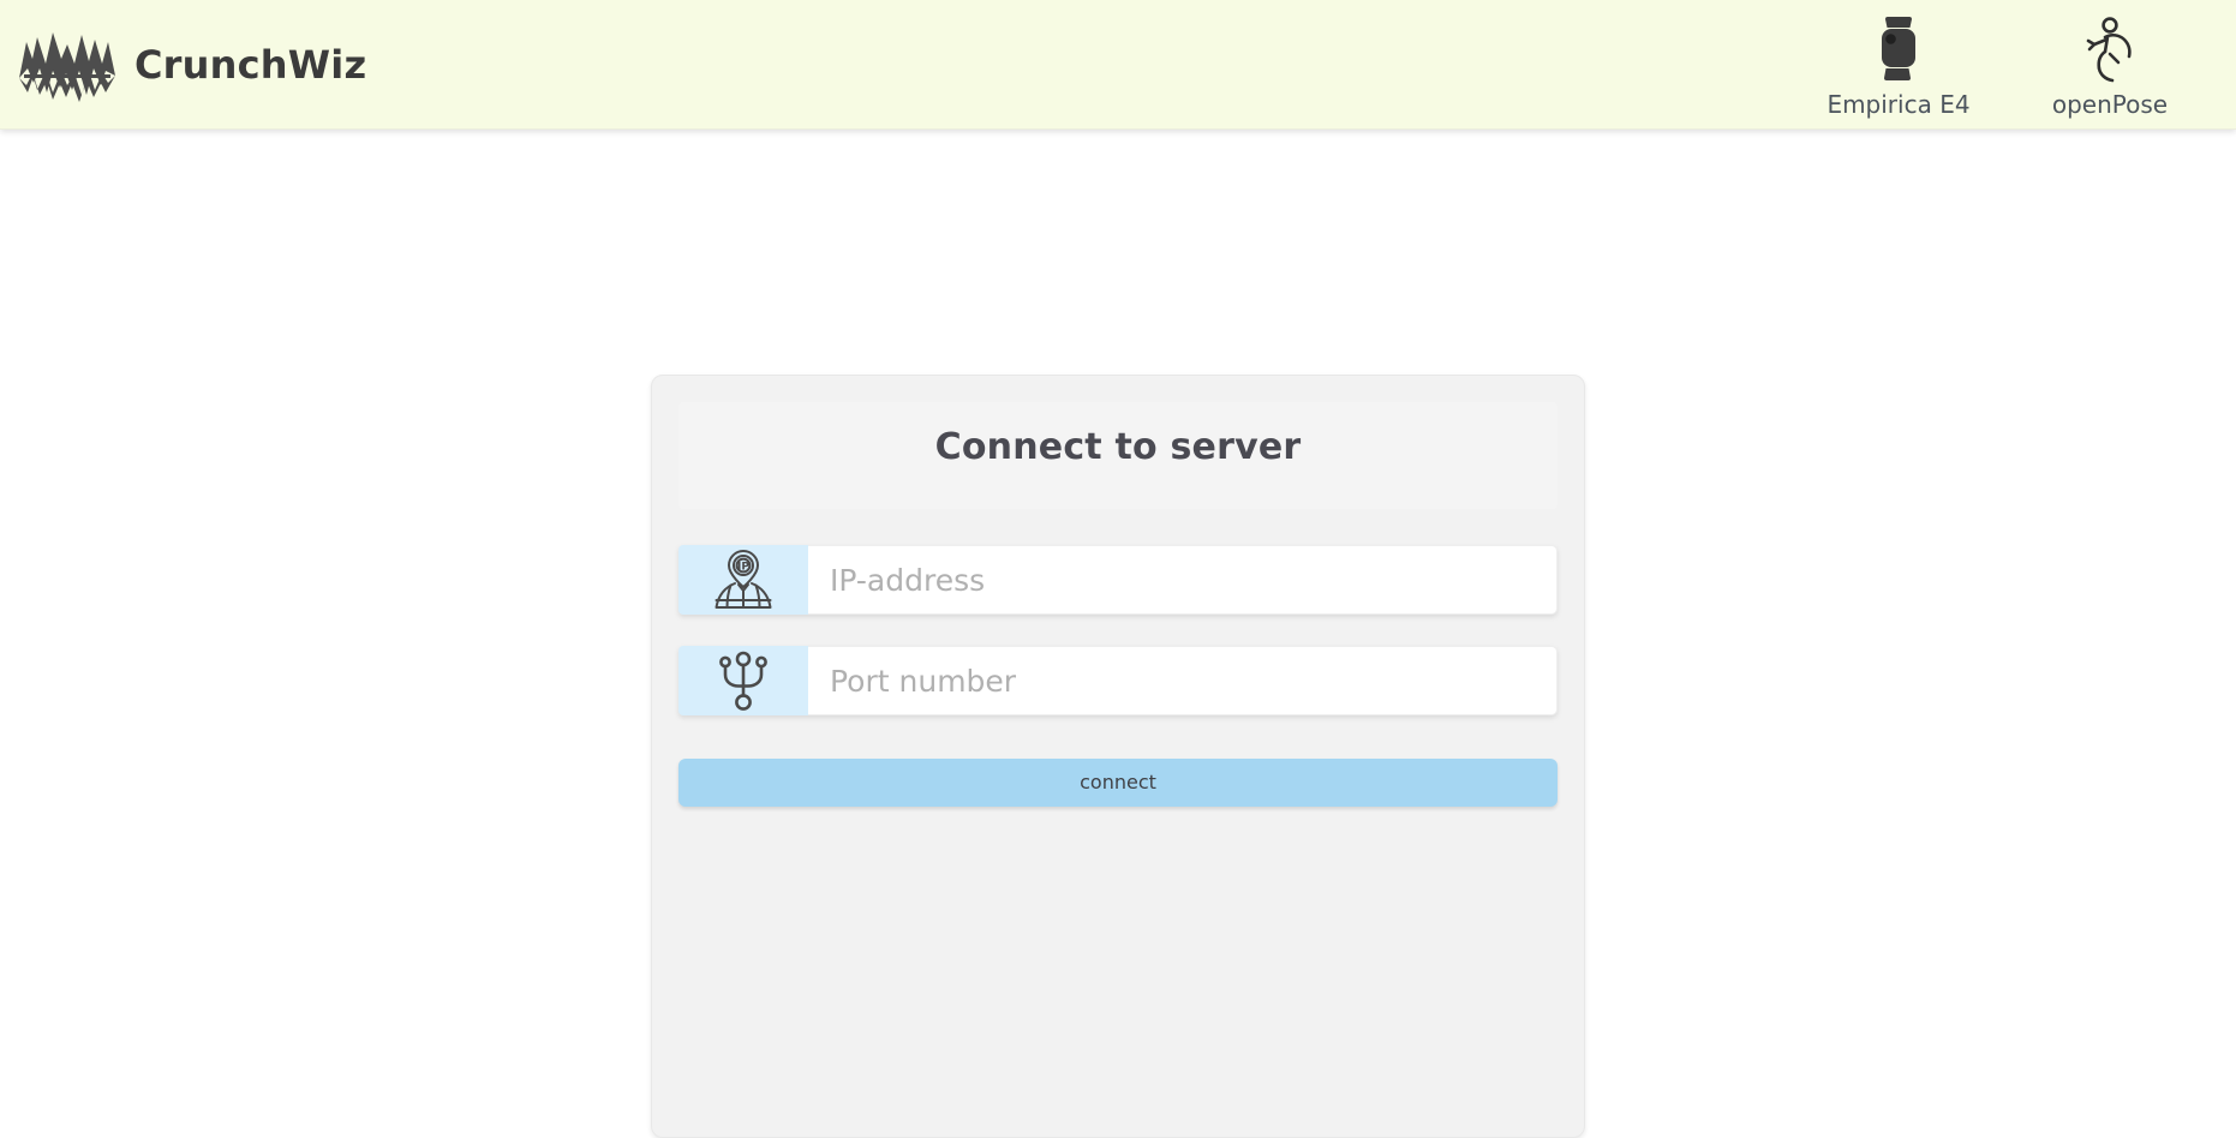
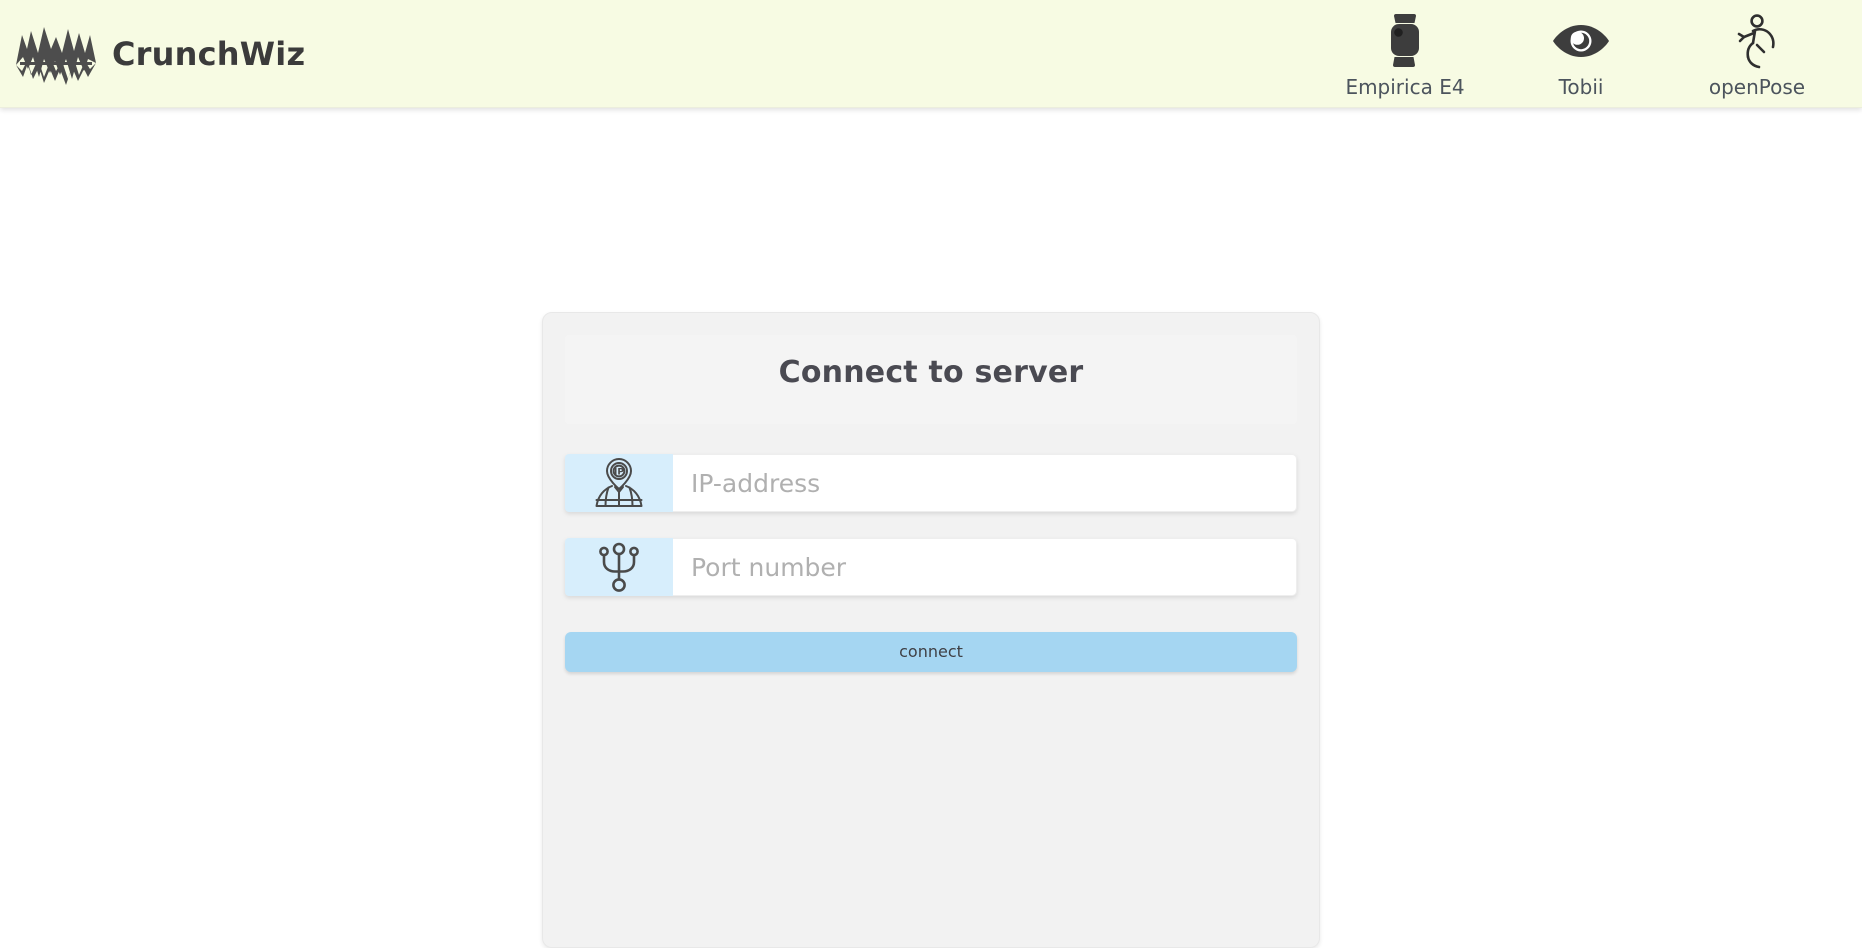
  CrunchWiz
  Empirica E4
+ Tobii
  openPose
  Connect to server
  IP
  IP-address
  Port number
  connect
